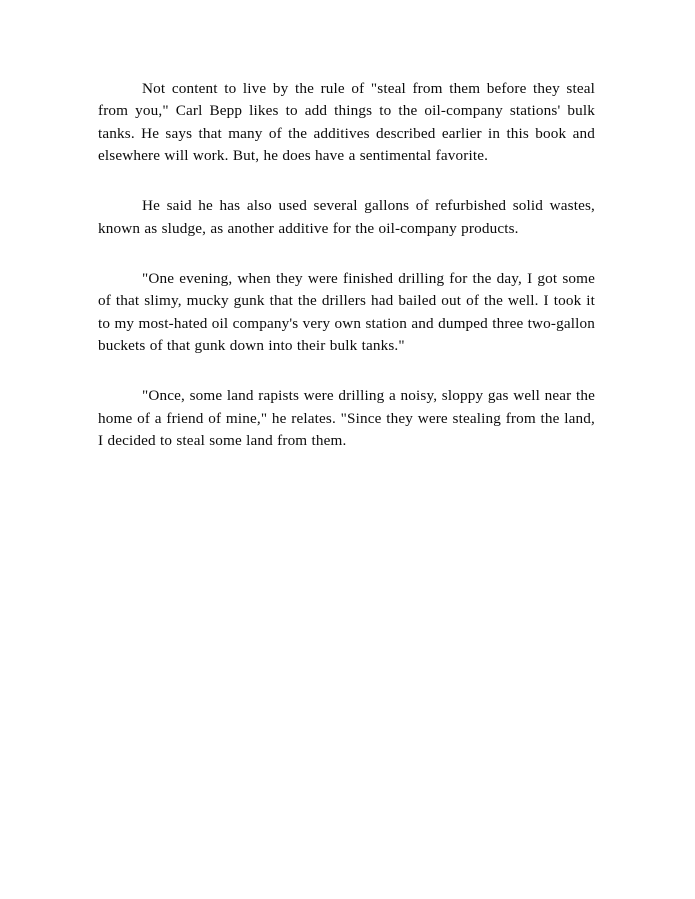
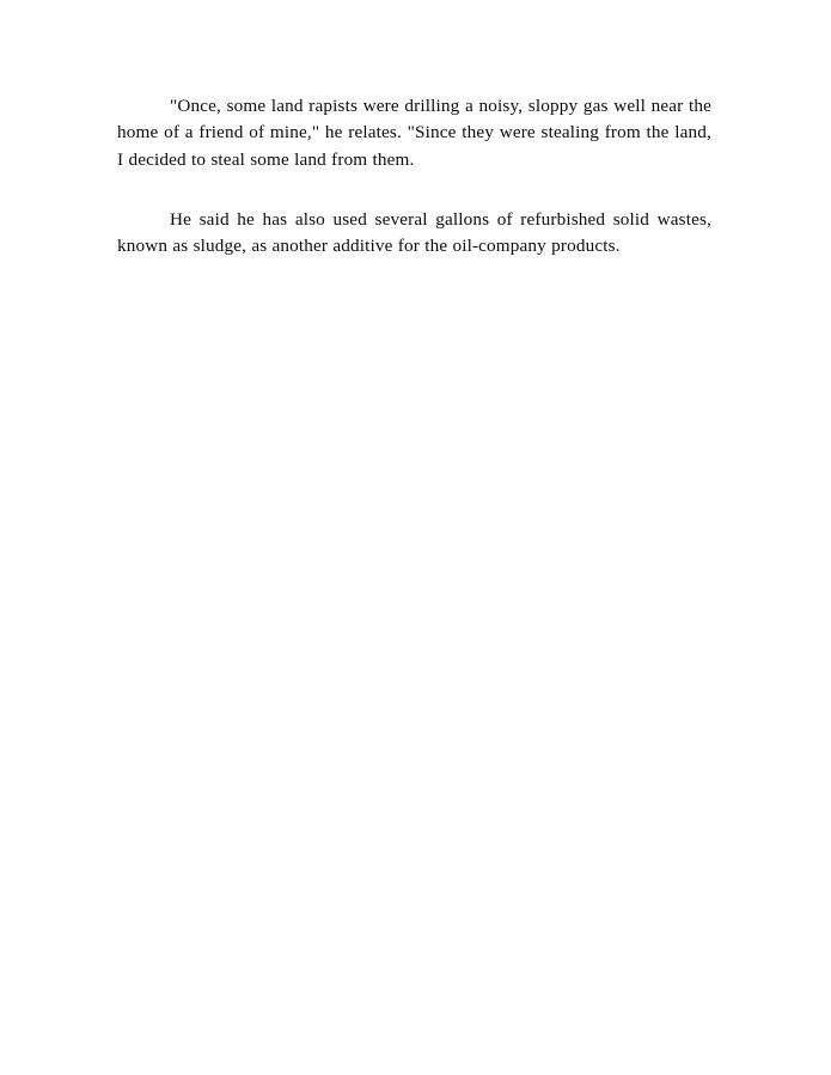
- Not content to live by the rule of "steal from them before they steal from you," Carl Bepp likes to add things to the oil-company stations' bulk tanks. He says that many of the additives described earlier in this book and elsewhere will work. But, he does have a sentimental favorite.
- He said he has also used several gallons of refurbished solid wastes, known as sludge, as another additive for the oil-company products.
+ "Once, some land rapists were drilling a noisy, sloppy gas well near the home of a friend of mine," he relates. "Since they were stealing from the land, I decided to steal some land from them.
- "One evening, when they were finished drilling for the day, I got some of that slimy, mucky gunk that the drillers had bailed out of the well. I took it to my most-hated oil company's very own station and dumped three two-gallon buckets of that gunk down into their bulk tanks."
- "Once, some land rapists were drilling a noisy, sloppy gas well near the home of a friend of mine," he relates. "Since they were stealing from the land, I decided to steal some land from them.
+ He said he has also used several gallons of refurbished solid wastes, known as sludge, as another additive for the oil-company products.
